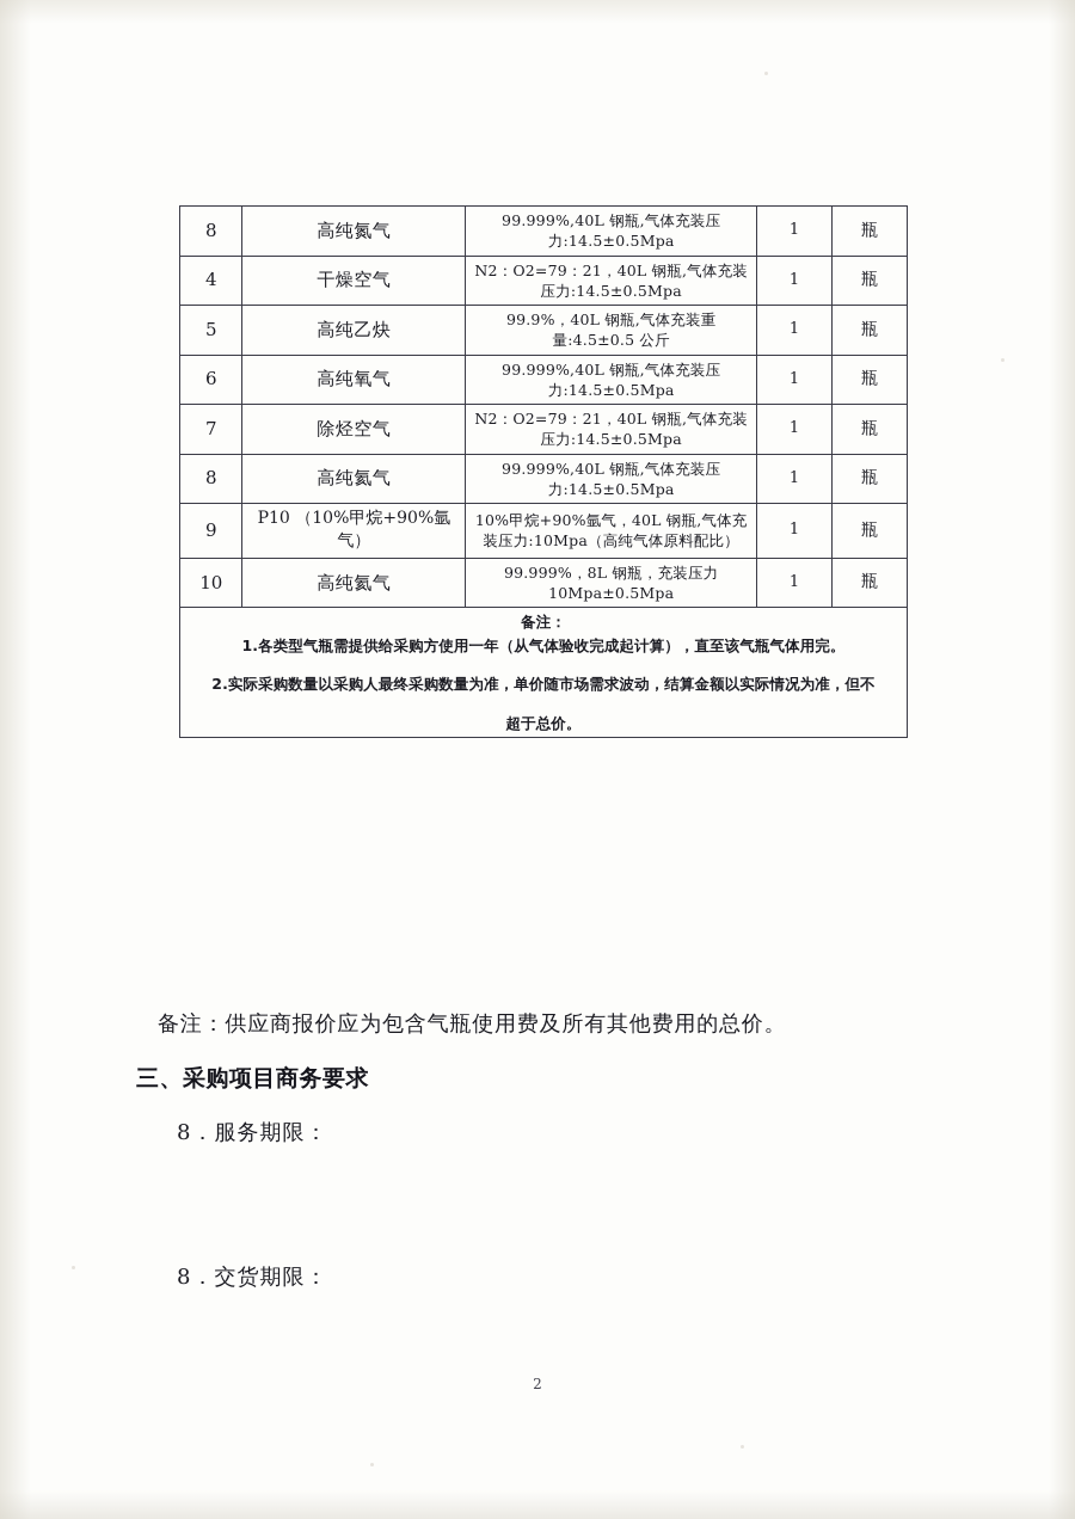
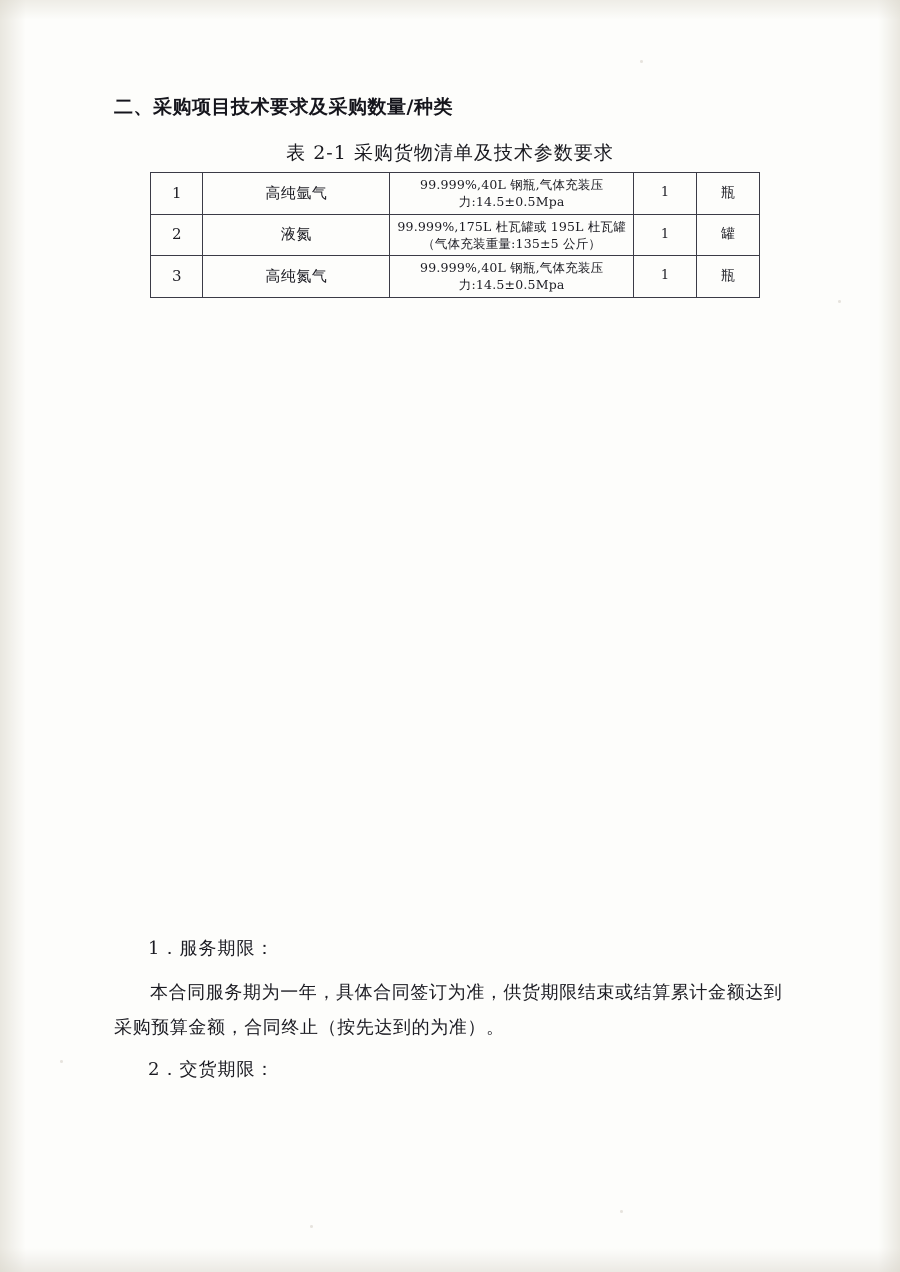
+ 二、采购项目技术要求及采购数量/种类
+ 表 2-1 采购货物清单及技术参数要求
+ 1	高纯氩气	99.999%,40L 钢瓶,气体充装压力:14.5±0.5Mpa	1	瓶
+ 2	液氮	99.999%,175L 杜瓦罐或 195L 杜瓦罐（气体充装重量:135±5 公斤）	1	罐
- 8	高纯氮气	99.999%,40L 钢瓶,气体充装压力:14.5±0.5Mpa	1	瓶
+ 3	高纯氮气	99.999%,40L 钢瓶,气体充装压力:14.5±0.5Mpa	1	瓶
- 4	干燥空气	N2：O2=79：21，40L 钢瓶,气体充装压力:14.5±0.5Mpa	1	瓶
- 5	高纯乙炔	99.9%，40L 钢瓶,气体充装重量:4.5±0.5 公斤	1	瓶
- 6	高纯氧气	99.999%,40L 钢瓶,气体充装压力:14.5±0.5Mpa	1	瓶
- 7	除烃空气	N2：O2=79：21，40L 钢瓶,气体充装压力:14.5±0.5Mpa	1	瓶
- 8	高纯氦气	99.999%,40L 钢瓶,气体充装压力:14.5±0.5Mpa	1	瓶
- 9	P10 （10%甲烷+90%氩气）	10%甲烷+90%氩气，40L 钢瓶,气体充装压力:10Mpa（高纯气体原料配比）	1	瓶
- 10	高纯氦气	99.999%，8L 钢瓶，充装压力 10Mpa±0.5Mpa	1	瓶
- 备注： 1.各类型气瓶需提供给采购方使用一年（从气体验收完成起计算），直至该气瓶气体用完。 2.实际采购数量以采购人最终采购数量为准，单价随市场需求波动，结算金额以实际情况为准，但不 超于总价。
- 备注：供应商报价应为包含气瓶使用费及所有其他费用的总价。
- 三、采购项目商务要求
- 8．服务期限：
+ 1．服务期限：
+ 本合同服务期为一年，具体合同签订为准，供货期限结束或结算累计金额达到采购预算金额，合同终止（按先达到的为准）。
- 8．交货期限：
+ 2．交货期限：
- 2
